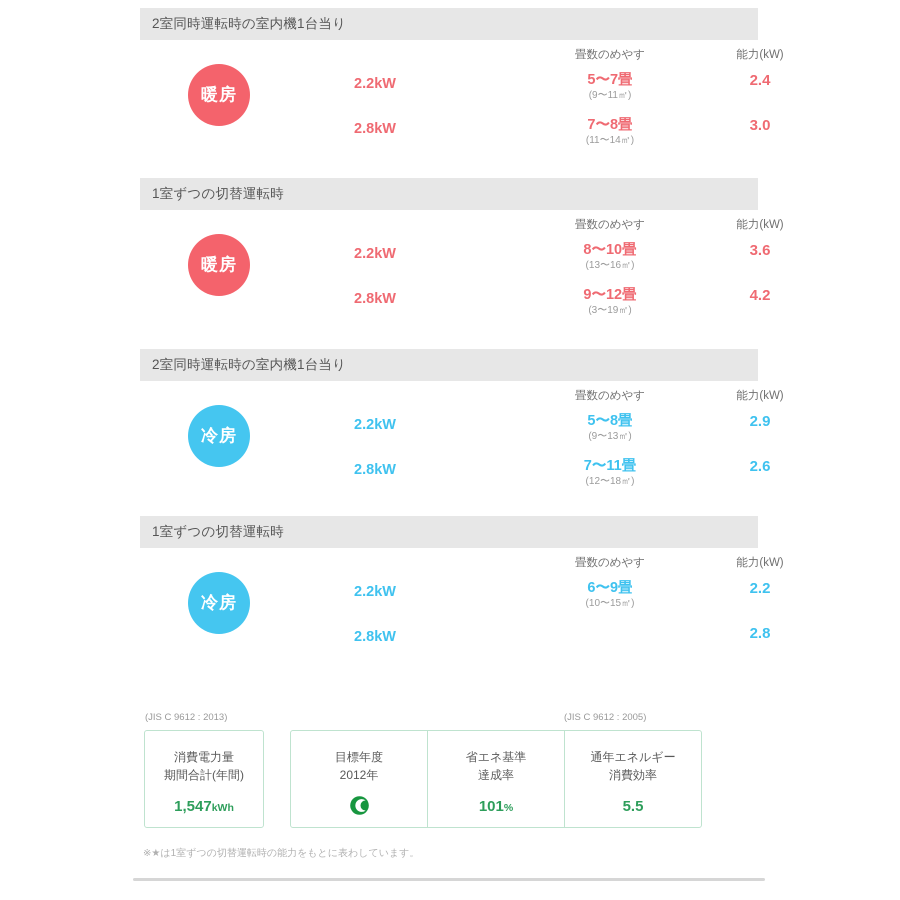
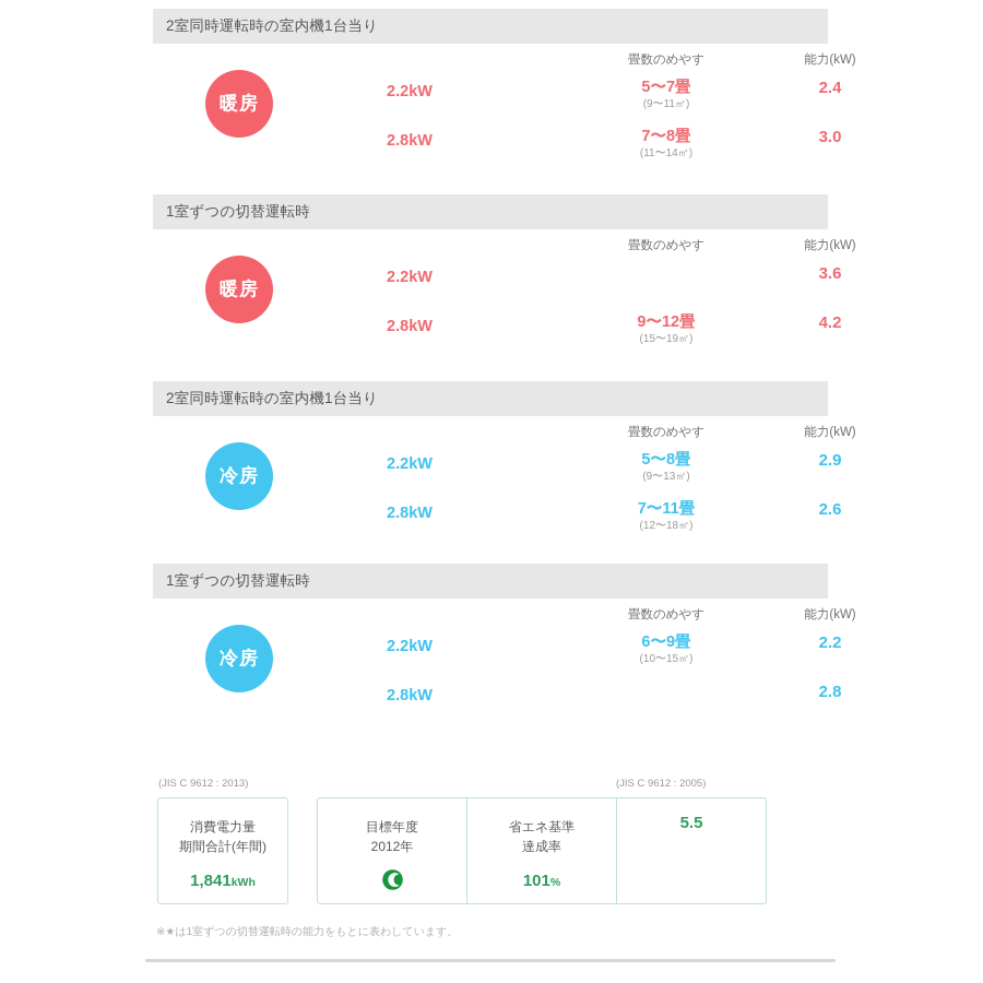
  2室同時運転時の室内機1台当り
  暖房
  畳数のめやす
  能力(kW)
  2.2kW
  5〜7畳
  (9〜11㎡)
  2.4
  2.8kW
  7〜8畳
  (11〜14㎡)
  3.0
  1室ずつの切替運転時
  暖房
  畳数のめやす
  能力(kW)
  2.2kW
- 8〜10畳
- (13〜16㎡)
  3.6
  2.8kW
  9〜12畳
- (3〜19㎡)
+ (15〜19㎡)
  4.2
  2室同時運転時の室内機1台当り
  冷房
  畳数のめやす
  能力(kW)
  2.2kW
  5〜8畳
  (9〜13㎡)
  2.9
  2.8kW
  7〜11畳
  (12〜18㎡)
  2.6
  1室ずつの切替運転時
  冷房
  畳数のめやす
  能力(kW)
  2.2kW
  6〜9畳
  (10〜15㎡)
  2.2
  2.8kW
  2.8
  (JIS C 9612 : 2013)
  (JIS C 9612 : 2005)
  消費電力量
  期間合計(年間)
- 1,547kWh
+ 1,841kWh
  目標年度
  2012年
  省エネ基準
  達成率
  101%
- 通年エネルギー
- 消費効率
  5.5
  ※★は1室ずつの切替運転時の能力をもとに表わしています。
